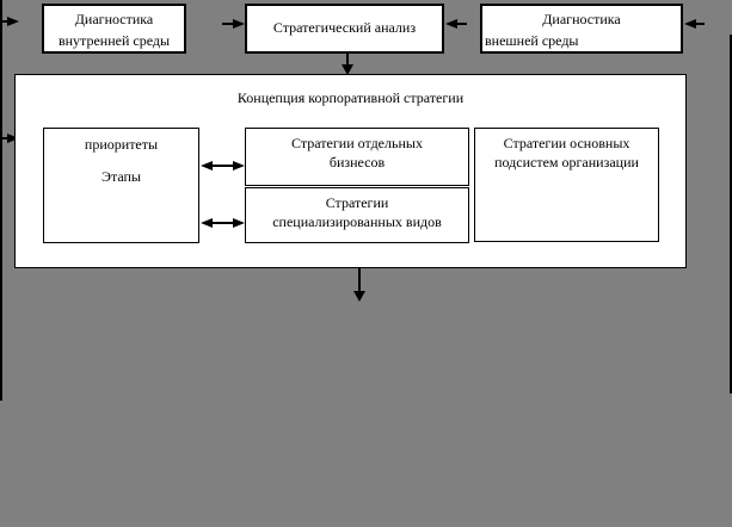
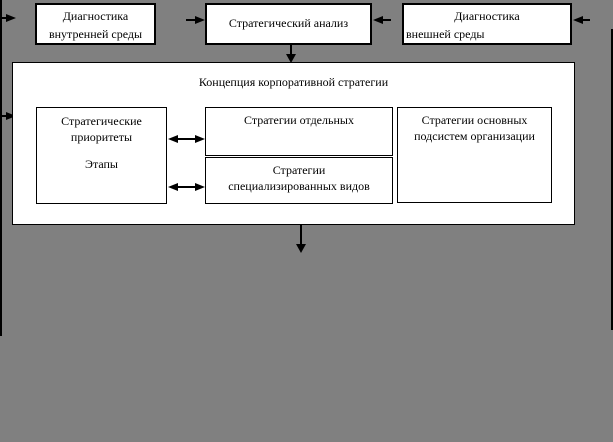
  Диагностика
  внутренней среды
  Стратегический анализ
  Диагностика
  внешней среды
  Концепция корпоративной стратегии
+ Стратегические
  приоритеты
  Этапы
  Стратегии отдельных
- бизнесов
  Стратегии
  специализированных видов
  Стратегии основных
  подсистем организации
